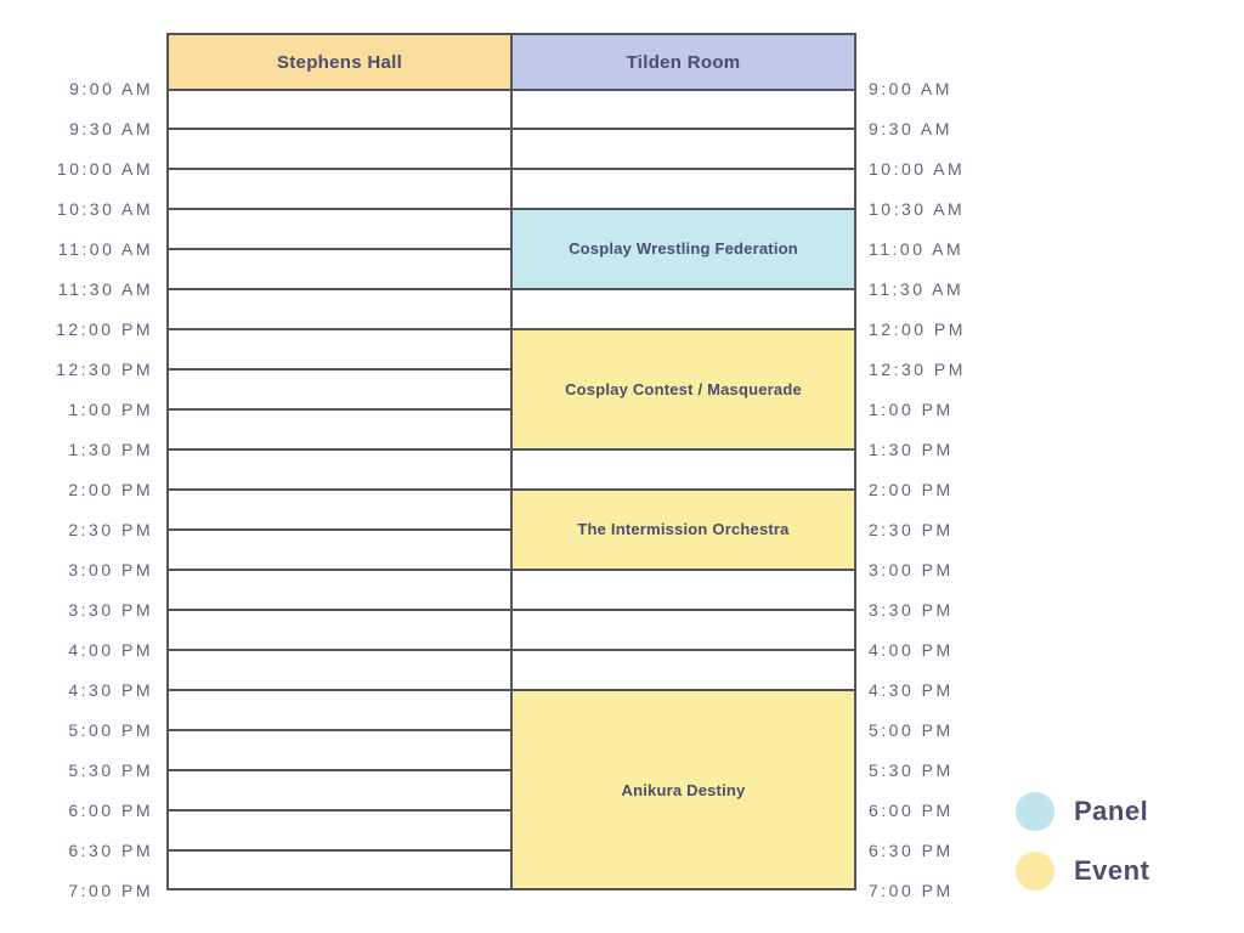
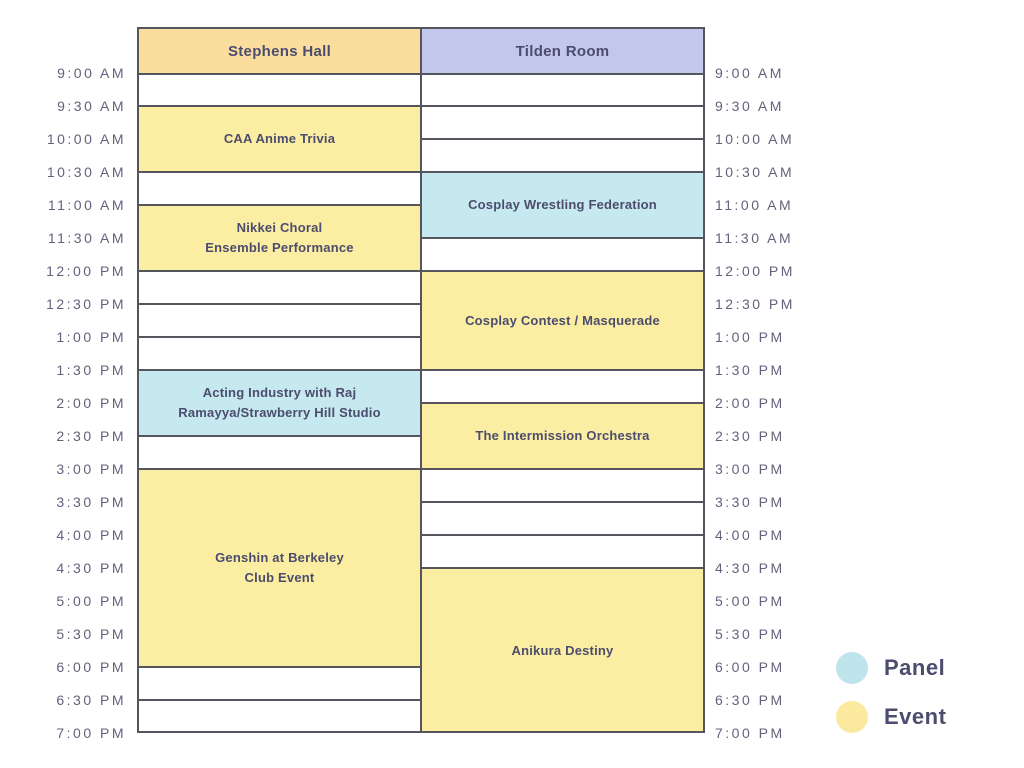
  Stephens Hall
  Tilden Room
  9:00 AM
  9:30 AM
  10:00 AM
  10:30 AM
  11:00 AM
  11:30 AM
  12:00 PM
  12:30 PM
  1:00 PM
  1:30 PM
  2:00 PM
  2:30 PM
  3:00 PM
  3:30 PM
  4:00 PM
  4:30 PM
  5:00 PM
  5:30 PM
  6:00 PM
  6:30 PM
  7:00 PM
+ CAA Anime Trivia
+ Nikkei Choral
+ Ensemble Performance
+ Acting Industry with Raj
+ Ramayya/Strawberry Hill Studio
+ Genshin at Berkeley
+ Club Event
  Cosplay Wrestling Federation
  Cosplay Contest / Masquerade
  The Intermission Orchestra
  Anikura Destiny
  9:00 AM
  9:30 AM
  10:00 AM
  10:30 AM
  11:00 AM
  11:30 AM
  12:00 PM
  12:30 PM
  1:00 PM
  1:30 PM
  2:00 PM
  2:30 PM
  3:00 PM
  3:30 PM
  4:00 PM
  4:30 PM
  5:00 PM
  5:30 PM
  6:00 PM
  6:30 PM
  7:00 PM
  Panel
  Event
